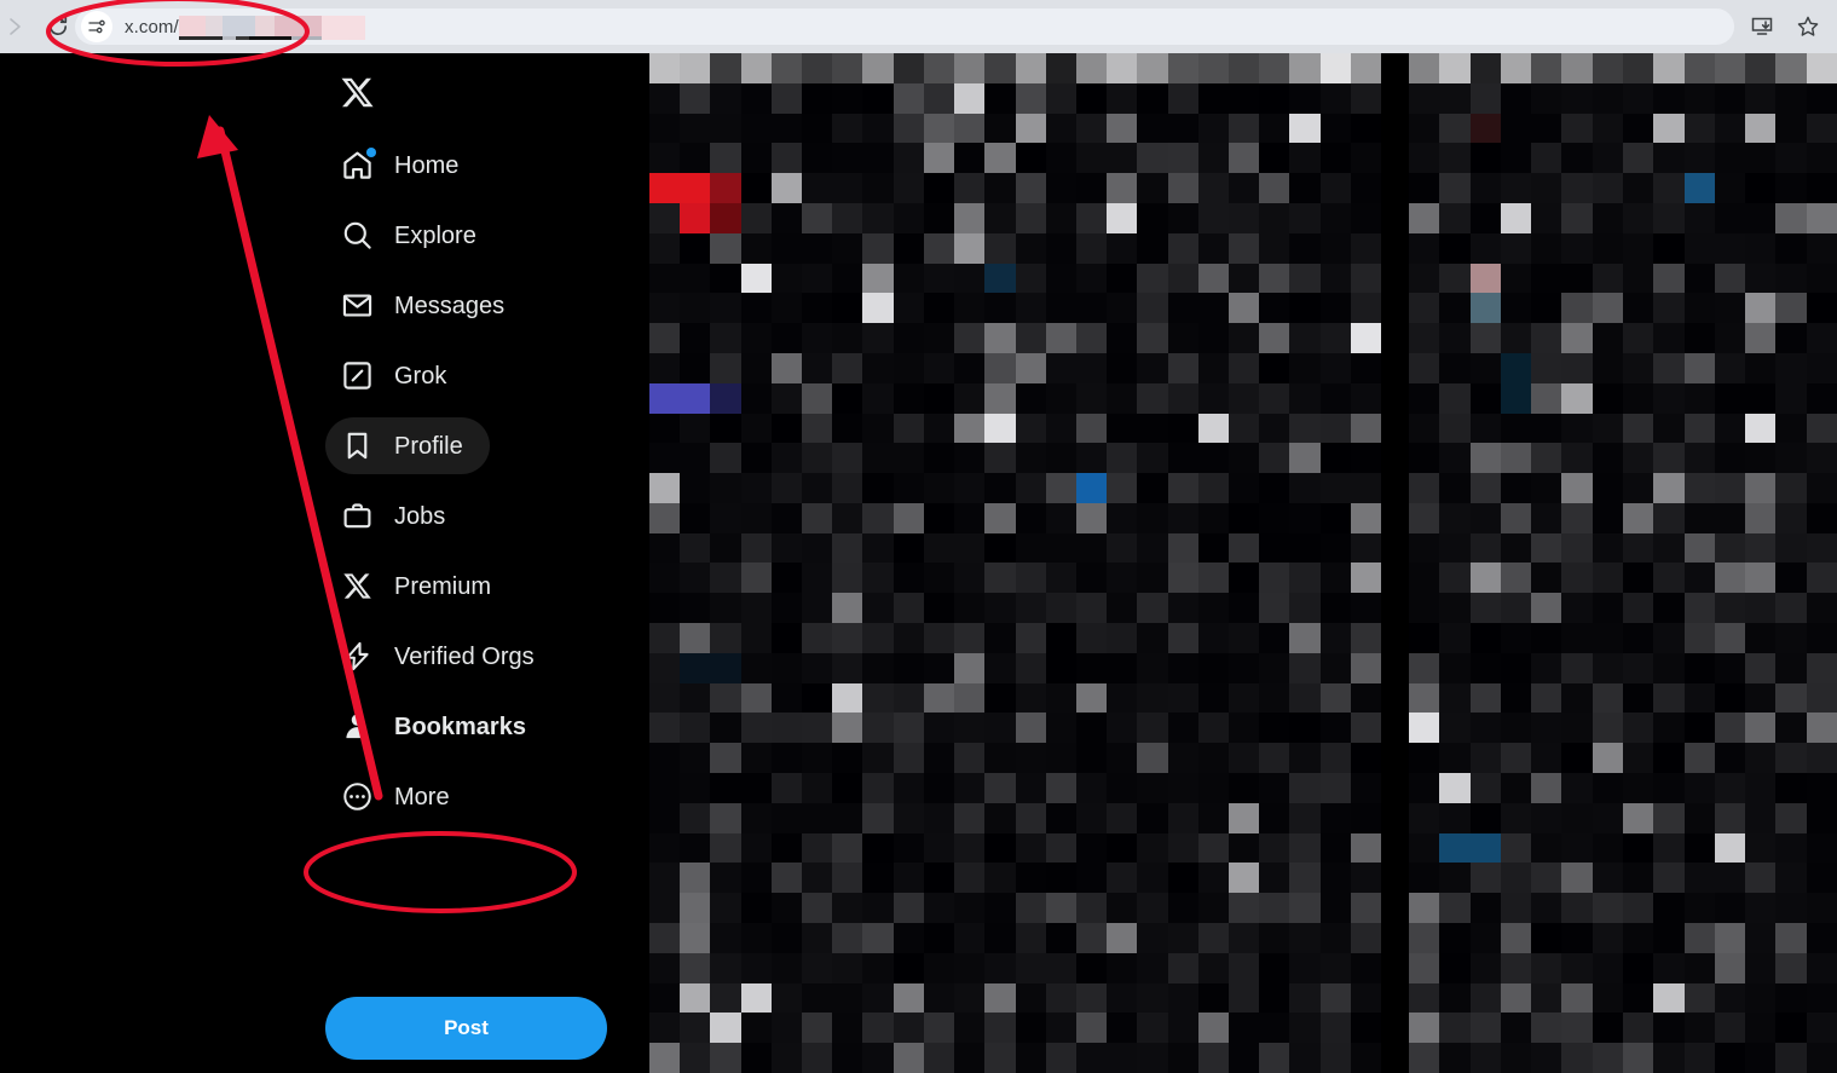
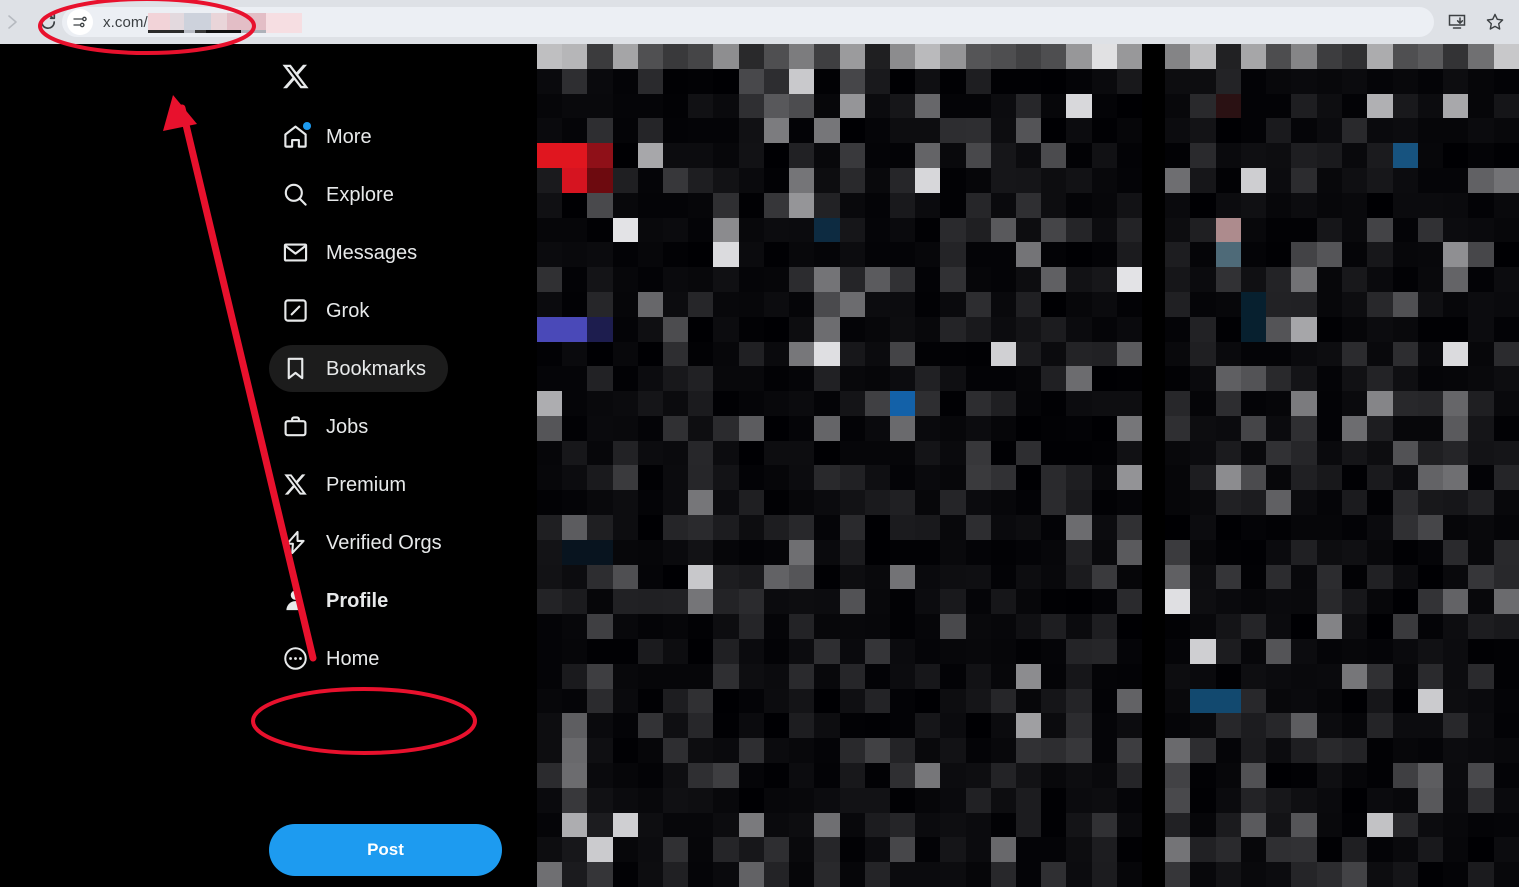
  x.com/
- Home
+ More
  Explore
  Messages
  Grok
- Profile
+ Bookmarks
  Jobs
  Premium
  Verified Orgs
- Bookmarks
+ Profile
- More
+ Home
  Post
